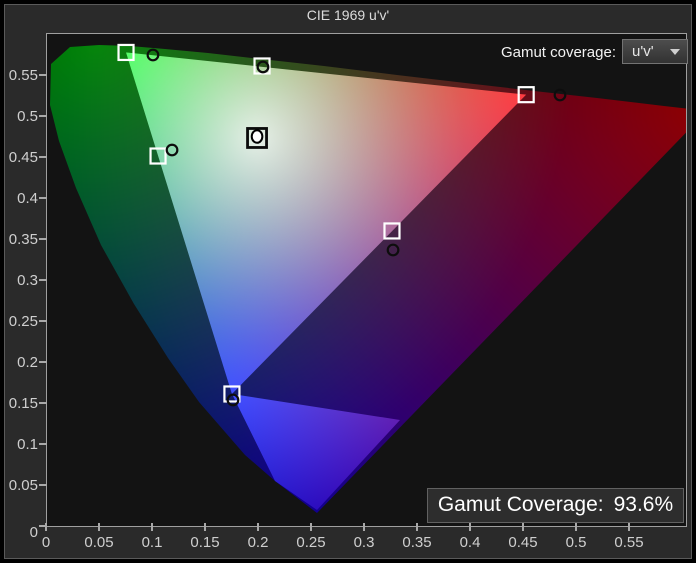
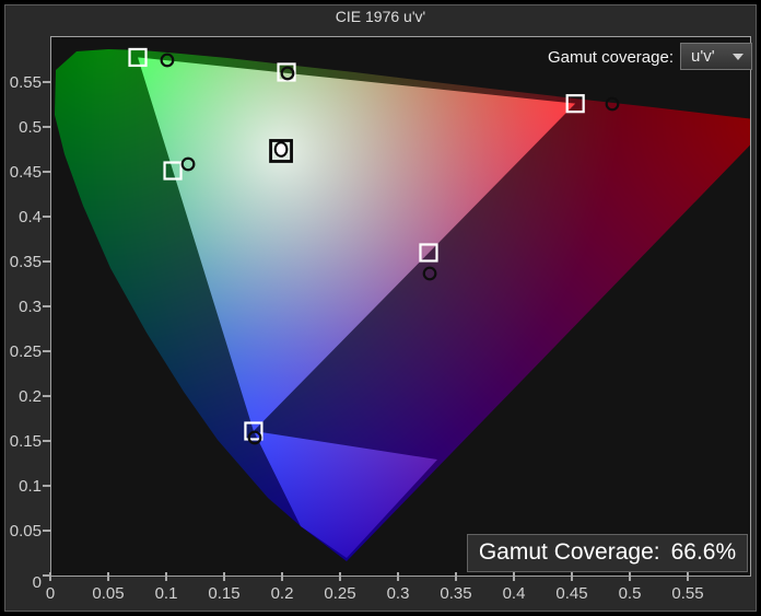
- CIE 1969 u'v'
+ CIE 1976 u'v'
  0
  0.05
  0.1
  0.15
  0.2
  0.25
  0.3
  0.35
  0.4
  0.45
  0.5
  0.55
  0
  0.05
  0.1
  0.15
  0.2
  0.25
  0.3
  0.35
  0.4
  0.45
  0.5
  0.55
  Gamut coverage:
  u'v'
- Gamut Coverage: 93.6%
+ Gamut Coverage: 66.6%
